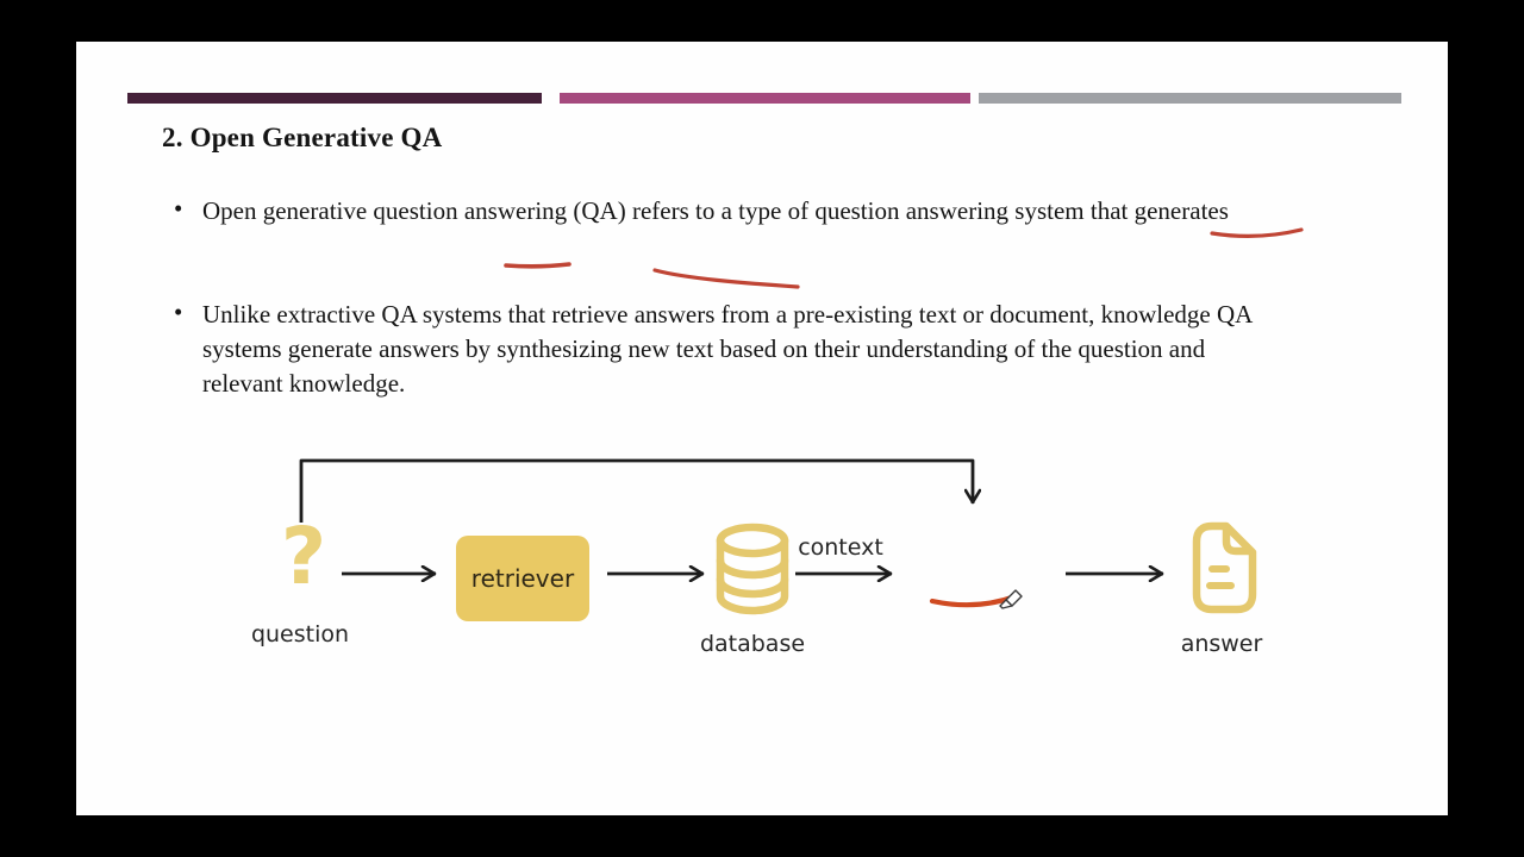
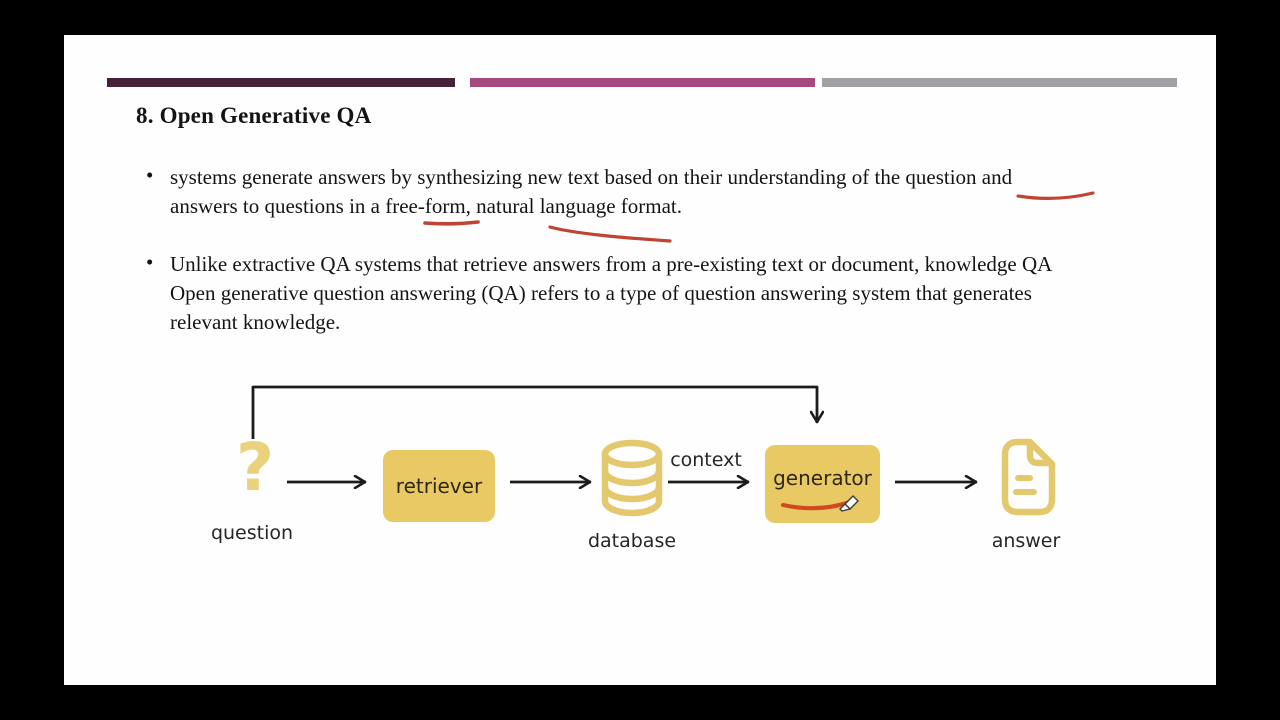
- 2. Open Generative QA
+ 8. Open Generative QA
  •
- Open generative question answering (QA) refers to a type of question answering system that generates
+ systems generate answers by synthesizing new text based on their understanding of the question and
+ answers to questions in a free-form, natural language format.
  •
  Unlike extractive QA systems that retrieve answers from a pre-existing text or document, knowledge QA
- systems generate answers by synthesizing new text based on their understanding of the question and
+ Open generative question answering (QA) refers to a type of question answering system that generates
  relevant knowledge.
  ?
  question
  retriever
  database
  context
+ generator
  answer
